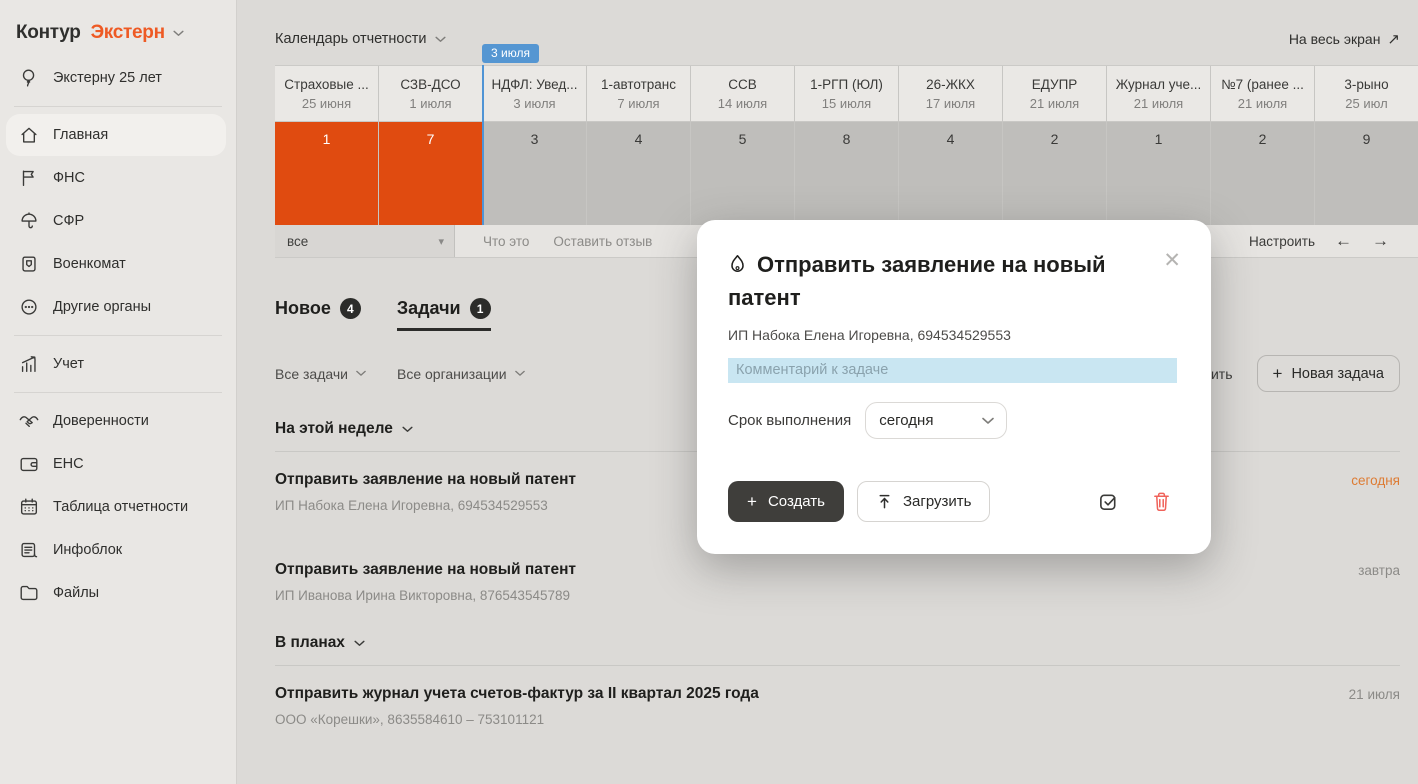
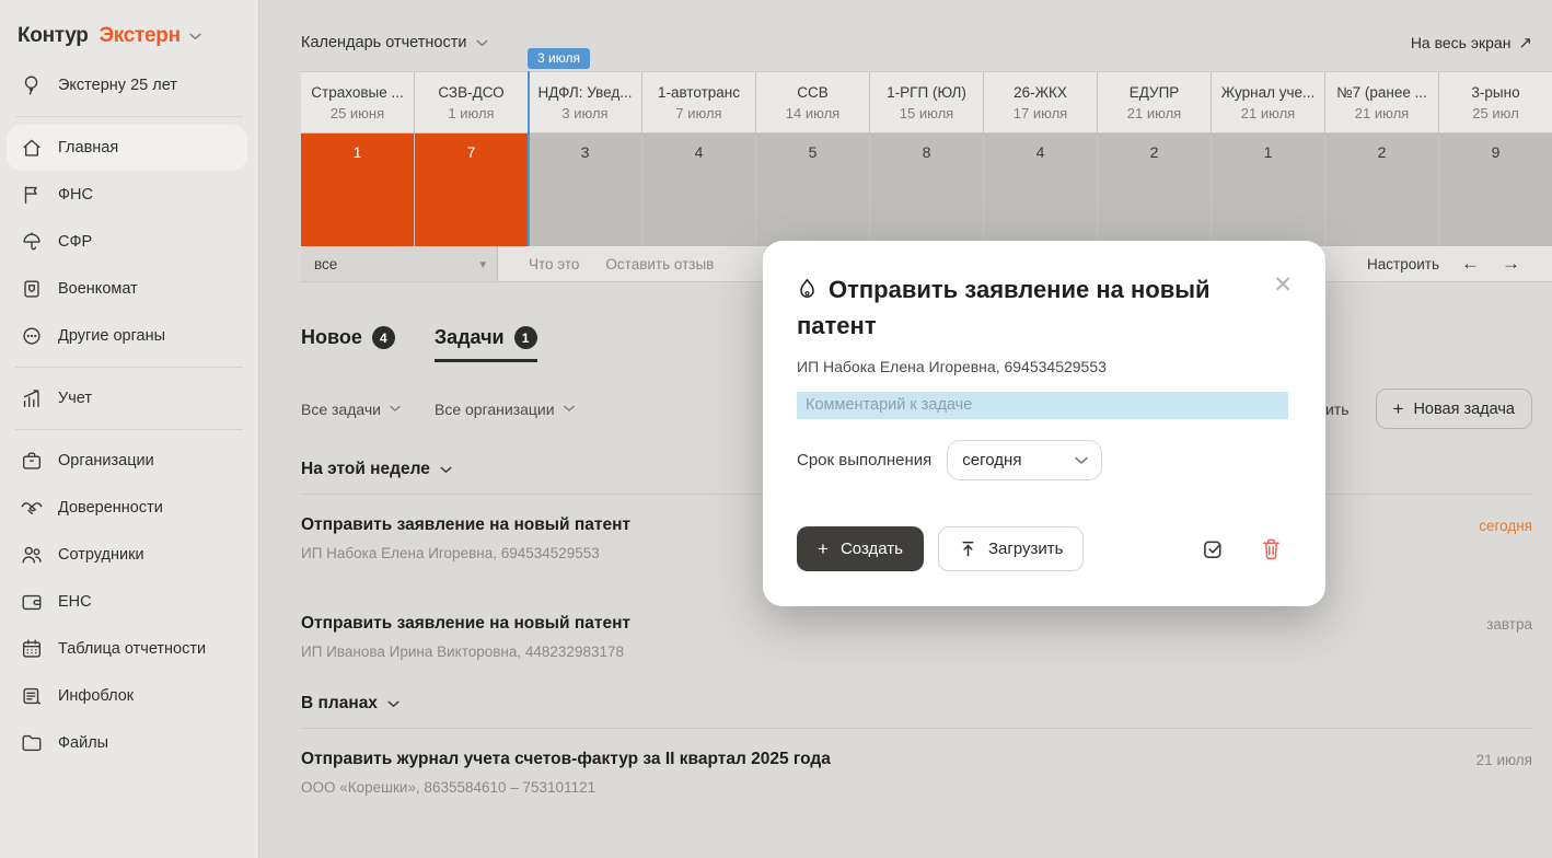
  Контур
  Экстерн
  Экстерну 25 лет
  Главная
  ФНС
  СФР
  Военкомат
  Другие органы
  Учет
+ Организации
  Доверенности
+ Сотрудники
  ЕНС
  Таблица отчетности
  Инфоблок
  Файлы
  Календарь отчетности
  На весь экран
  ↗
  Страховые ...
  25 июня
  1
  СЗВ-ДСО
  1 июля
  7
  3 июля
  НДФЛ: Увед...
  3 июля
  3
  1-автотранс
  7 июля
  4
  ССВ
  14 июля
  5
  1-РГП (ЮЛ)
  15 июля
  8
  26-ЖКХ
  17 июля
  4
  ЕДУПР
  21 июля
  2
  Журнал уче...
  21 июля
  1
  №7 (ранее ...
  21 июля
  2
  3-рыно
  25 июл
  9
  все
  ▾
  Что это
  Оставить отзыв
  Настроить
  ←
  →
  Новое
  4
  Задачи
  1
  Все задачи
  Все организации
  +
  Новая задача
  На этой неделе
  Отправить заявление на новый патент
  ИП Набока Елена Игоревна, 694534529553
  сегодня
  Отправить заявление на новый патент
- ИП Иванова Ирина Викторовна, 876543545789
+ ИП Иванова Ирина Викторовна, 448232983178
  завтра
  В планах
  Отправить журнал учета счетов-фактур за II квартал 2025 года
  ООО «Корешки», 8635584610 – 753101121
  21 июля
  ✕
  Отправить заявление на новый патент
  ИП Набока Елена Игоревна, 694534529553
  Комментарий к задаче
  Срок выполнения
  сегодня
  +
  Создать
  Загрузить
